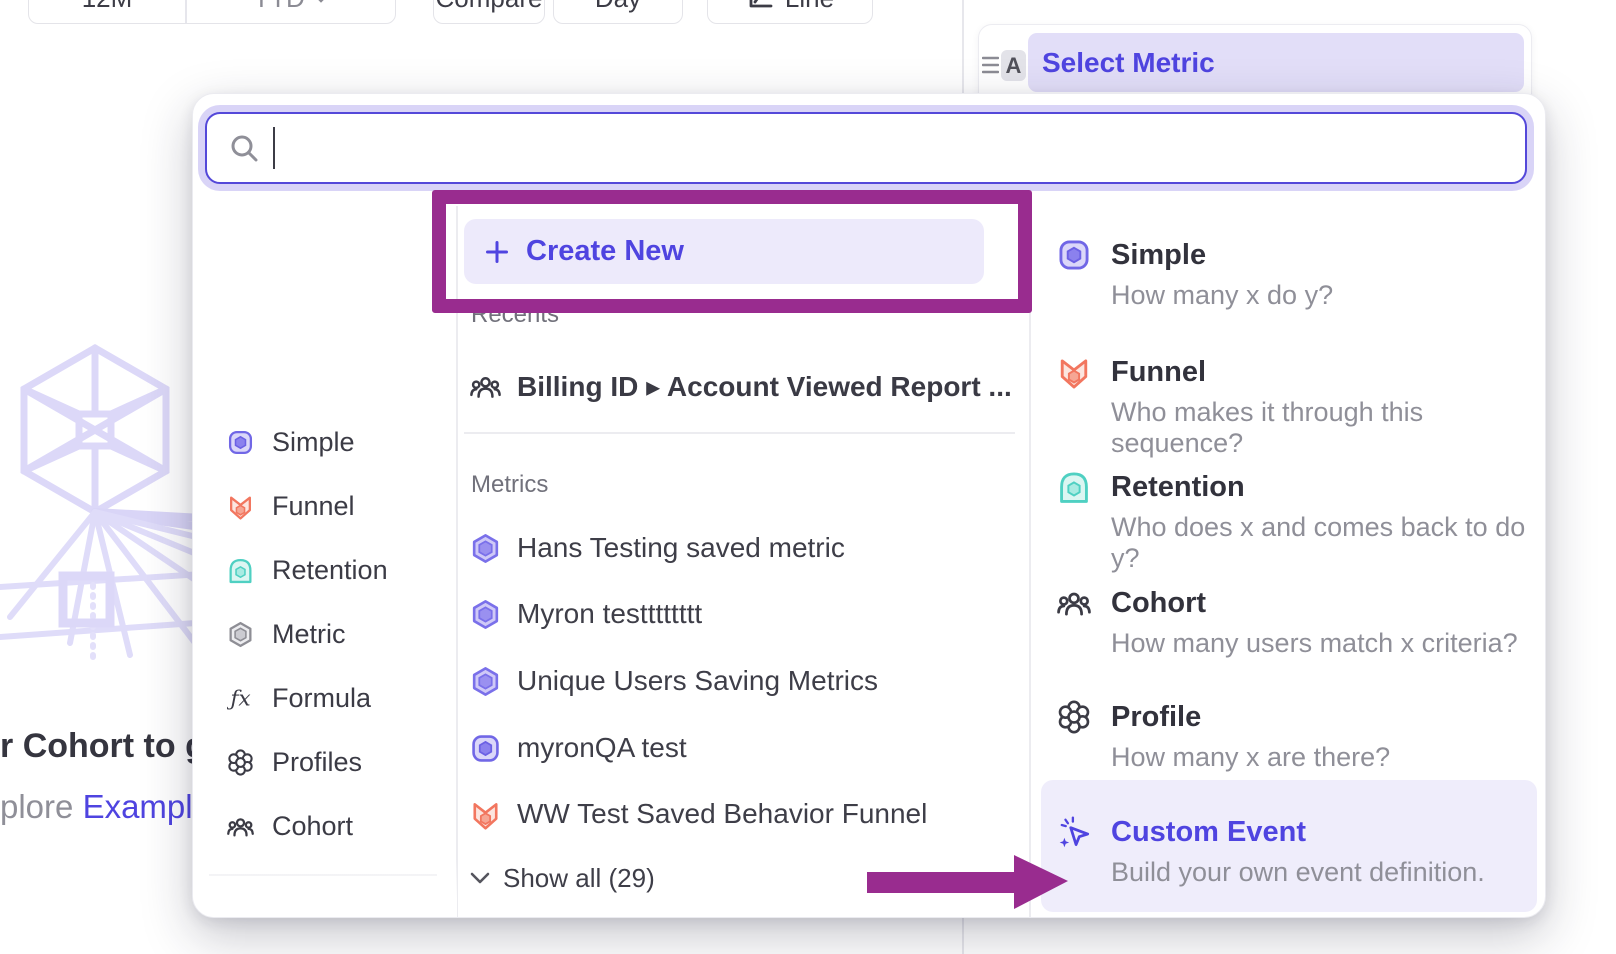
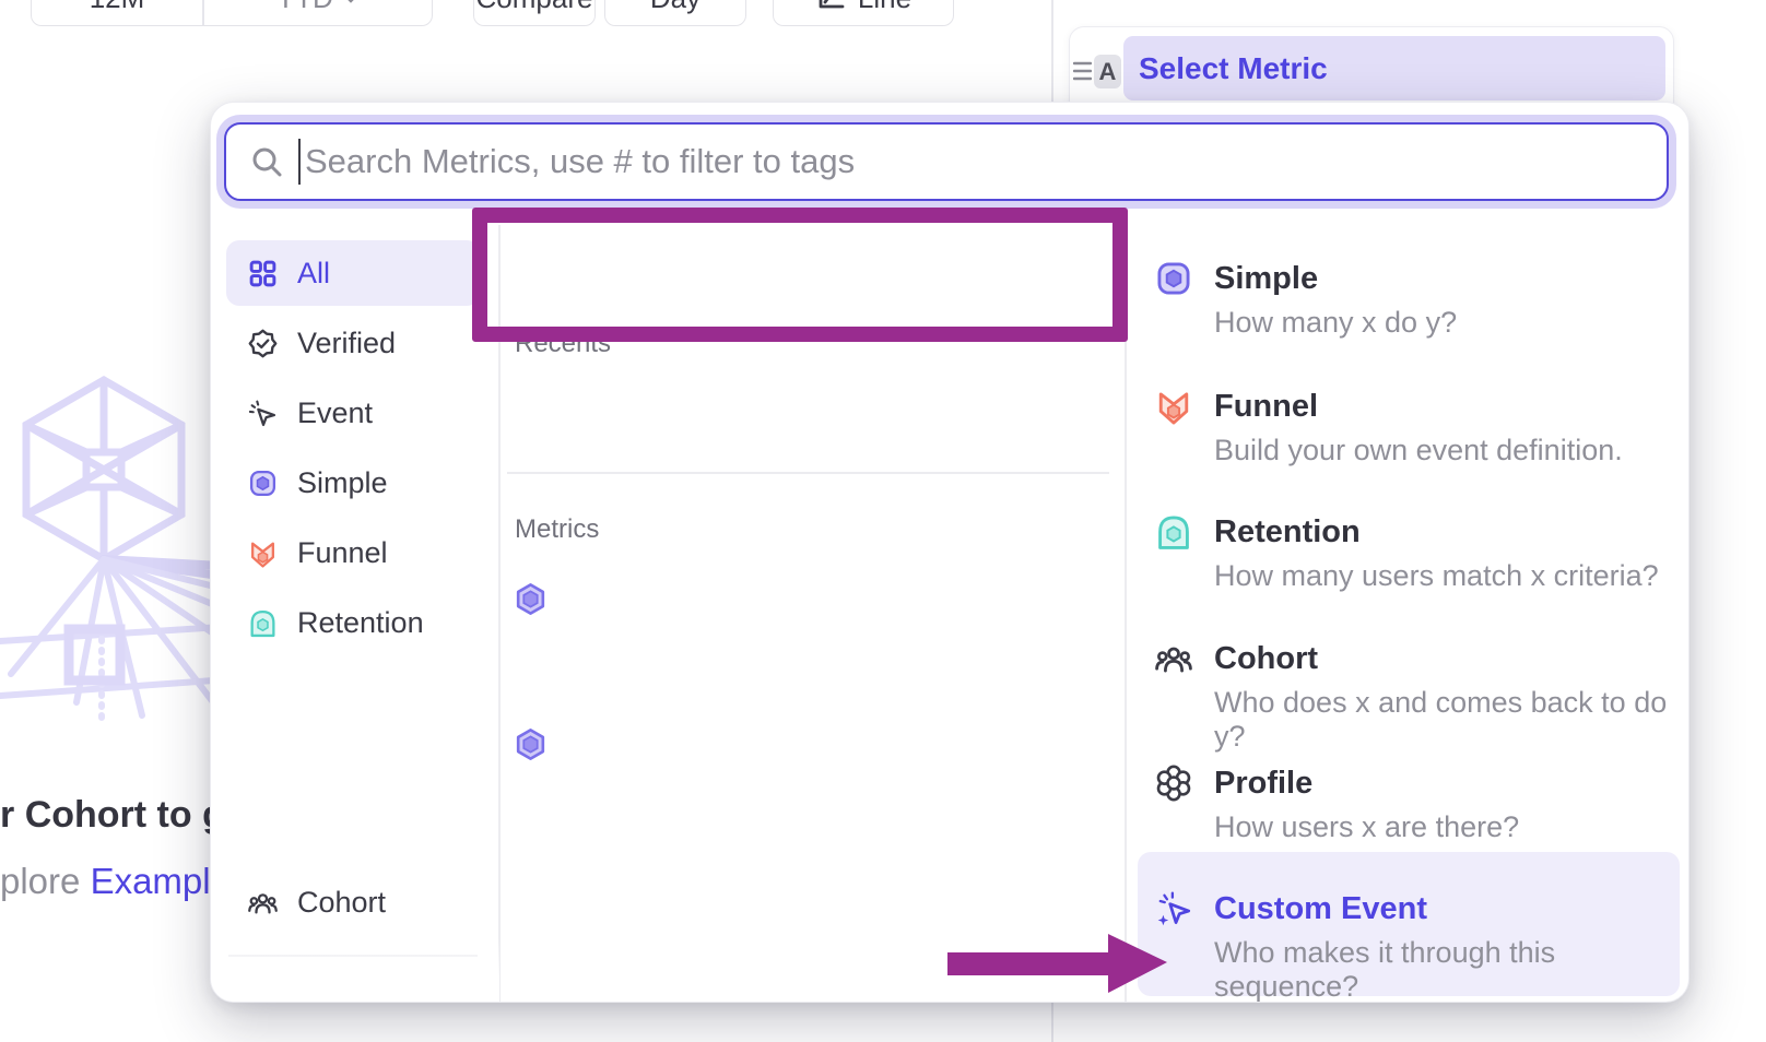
  r Cohort to
  plore Exampl
  A
  Select Metric
+ Search Metrics, use # to filter to tags
+ All
+ Verified
+ Event
  Simple
  Funnel
  Retention
- Metric
- ƒx
- Formula
- Profiles
  Cohort
- Create New
  Recents
- Billing ID ▸ Account Viewed Report ...
  Metrics
- Hans Testing saved metric
- Myron testttttttt
- Unique Users Saving Metrics
- myronQA test
- WW Test Saved Behavior Funnel
- Show all (29)
  Simple
  How many x do y?
  Funnel
- Who makes it through this sequence?
+ Build your own event definition.
  Retention
- Who does x and comes back to do y?
+ How many users match x criteria?
  Cohort
- How many users match x criteria?
+ Who does x and comes back to do y?
  Profile
- How many x are there?
+ How users x are there?
  Custom Event
- Build your own event definition.
+ Who makes it through this sequence?
